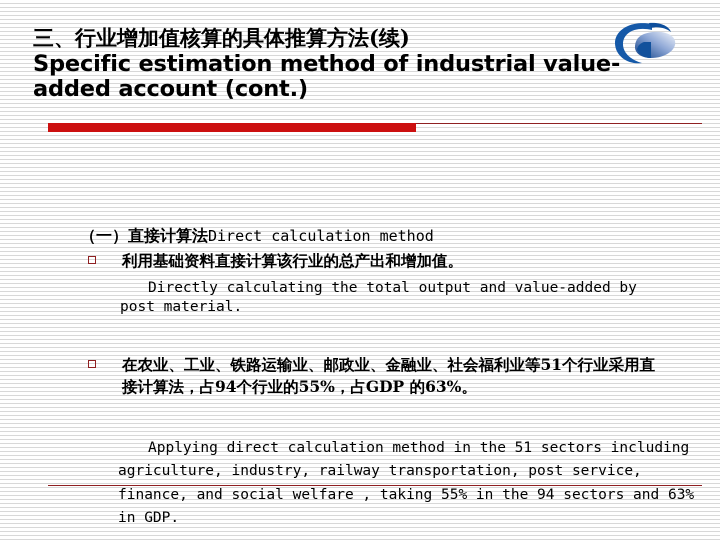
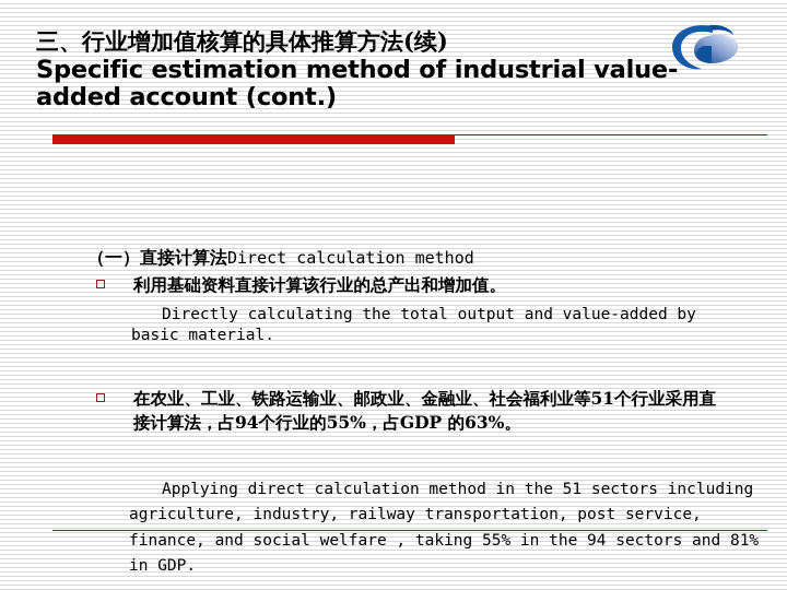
  三、行业增加值核算的具体推算方法(续)
  Specific estimation method of industrial value-added account (cont.)
  （一）直接计算法Direct calculation method
  利用基础资料直接计算该行业的总产出和增加值。
- Directly calculating the total output and value-added by post material.
+ Directly calculating the total output and value-added by basic material.
  在农业、工业、铁路运输业、邮政业、金融业、社会福利业等51个行业采用直接计算法，占94个行业的55%，占GDP 的63%。
- Applying direct calculation method in the 51 sectors including agriculture, industry, railway transportation, post service, finance, and social welfare , taking 55% in the 94 sectors and 63% in GDP.
+ Applying direct calculation method in the 51 sectors including agriculture, industry, railway transportation, post service, finance, and social welfare , taking 55% in the 94 sectors and 81% in GDP.
